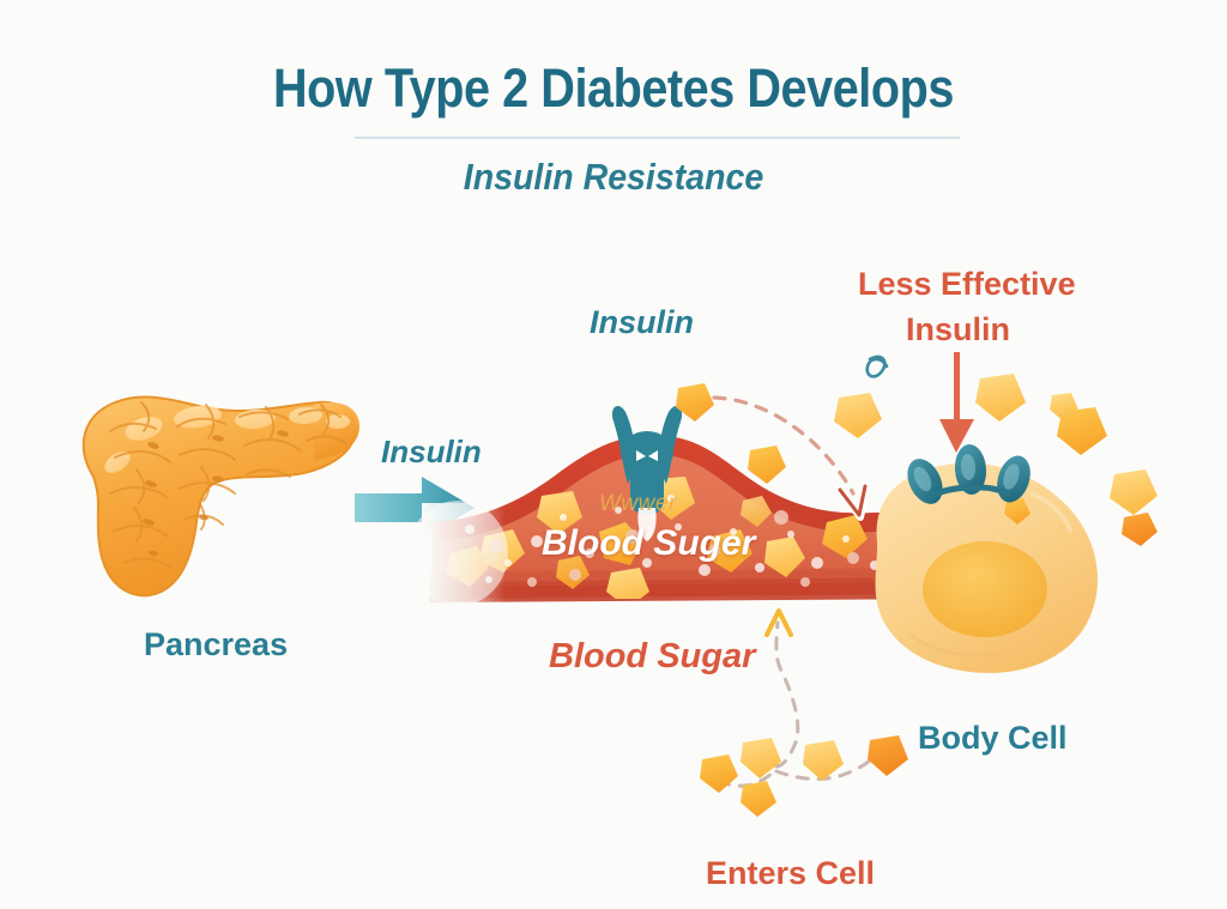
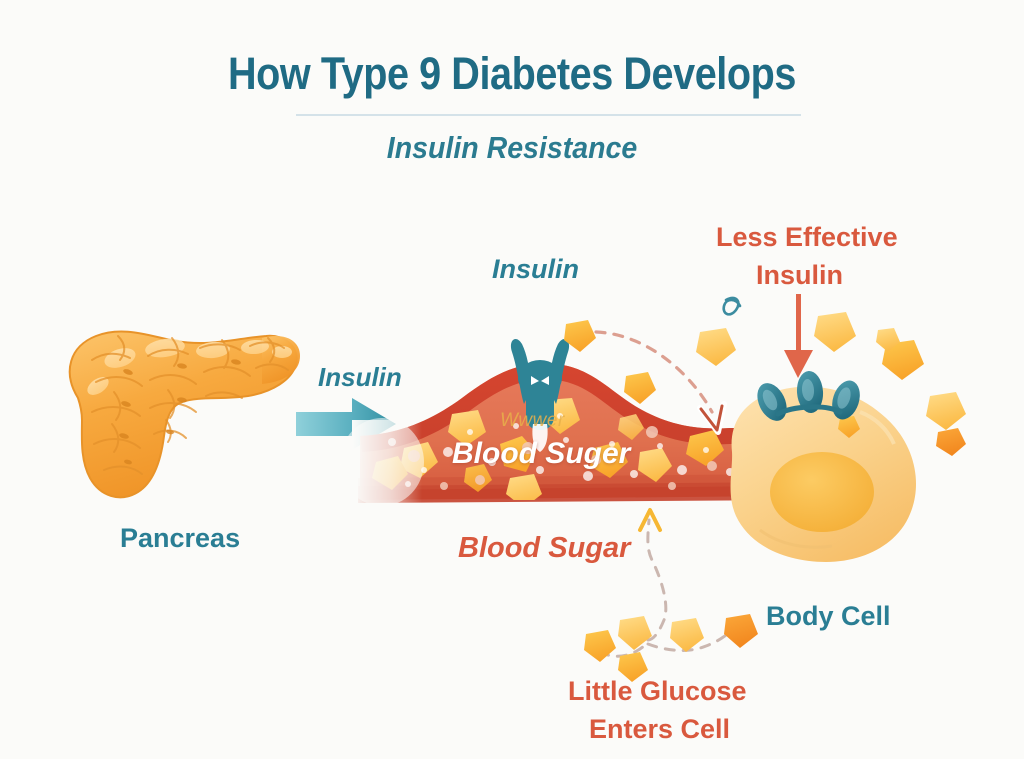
- How Type 2 Diabetes Develops
+ How Type 9 Diabetes Develops
  Insulin Resistance
  Insulin
  Insulin
  Wwwer
  Blood Suger
  Blood Sugar
  Pancreas
  Less Effective
  Insulin
  Body Cell
+ Little Glucose
  Enters Cell
